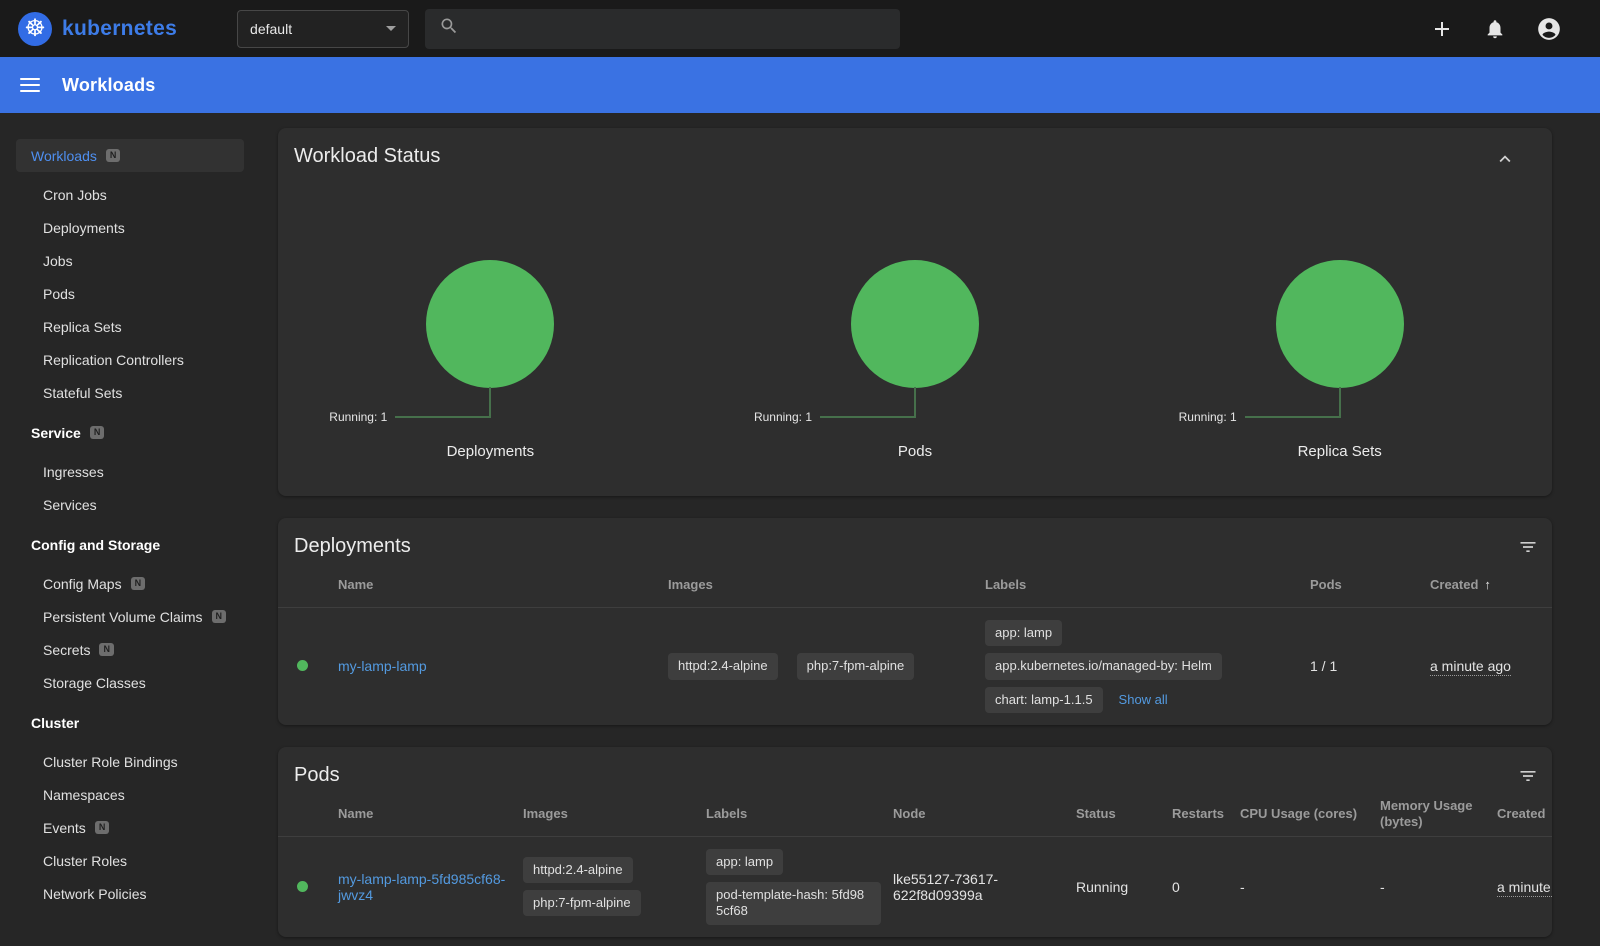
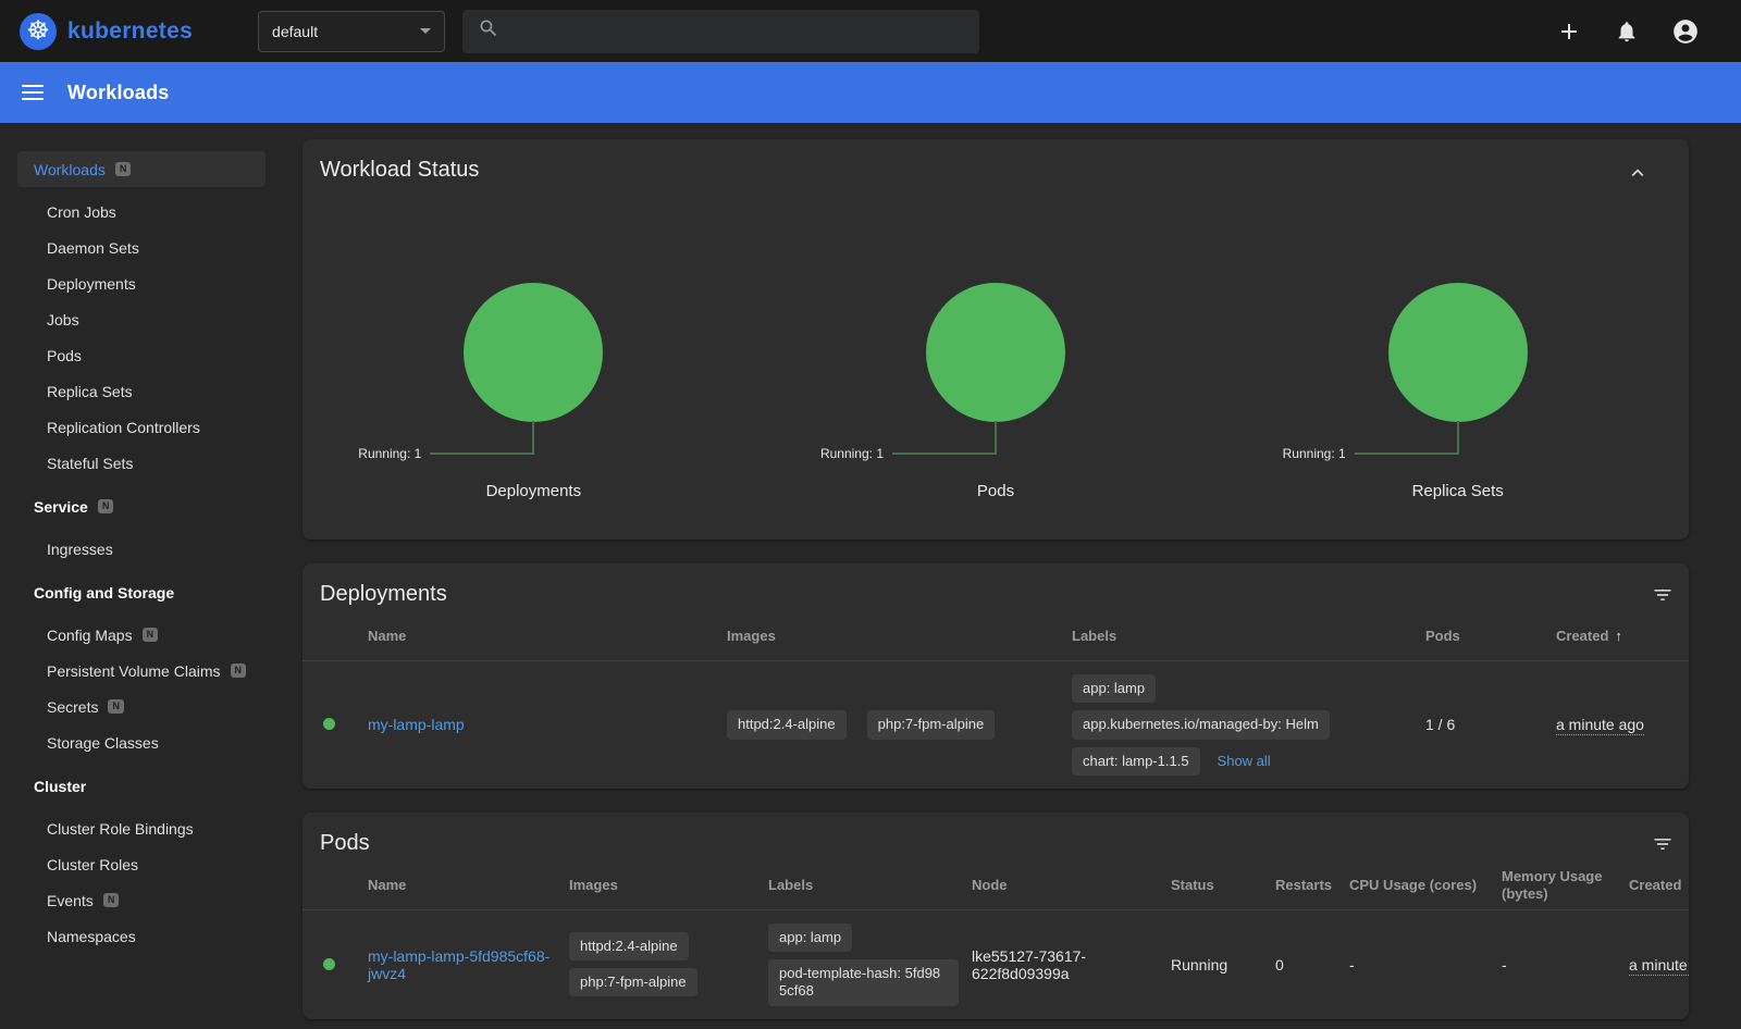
  ☸
  kubernetes
  default
  Workloads
  Workloads
  N
  Cron Jobs
+ Daemon Sets
  Deployments
  Jobs
  Pods
  Replica Sets
  Replication Controllers
  Stateful Sets
  Service
  N
  Ingresses
- Services
  Config and Storage
  Config Maps
  N
  Persistent Volume Claims
  N
  Secrets
  N
  Storage Classes
  Cluster
  Cluster Role Bindings
- Namespaces
+ Cluster Roles
  Events
  N
- Cluster Roles
+ Namespaces
- Network Policies
  Workload Status
  Running: 1
  Deployments
  Running: 1
  Pods
  Running: 1
  Replica Sets
  Deployments
  Name
  Images
  Labels
  Pods
  Created
  ↑
  my-lamp-lamp
  httpd:2.4-alpine
  php:7-fpm-alpine
  app: lamp
  app.kubernetes.io/managed-by: Helm
  chart: lamp-1.1.5
  Show all
- 1 / 1
+ 1 / 6
  a minute ago
  Pods
  Name
  Images
  Labels
  Node
  Status
  Restarts
  CPU Usage (cores)
  Memory Usage (bytes)
  Created
  my-lamp-lamp-5fd985cf68-jwvz4
  httpd:2.4-alpine
  php:7-fpm-alpine
  app: lamp
  pod-template-hash: 5fd985cf68
  lke55127-73617-622f8d09399a
  Running
  0
  -
  -
  a minute
